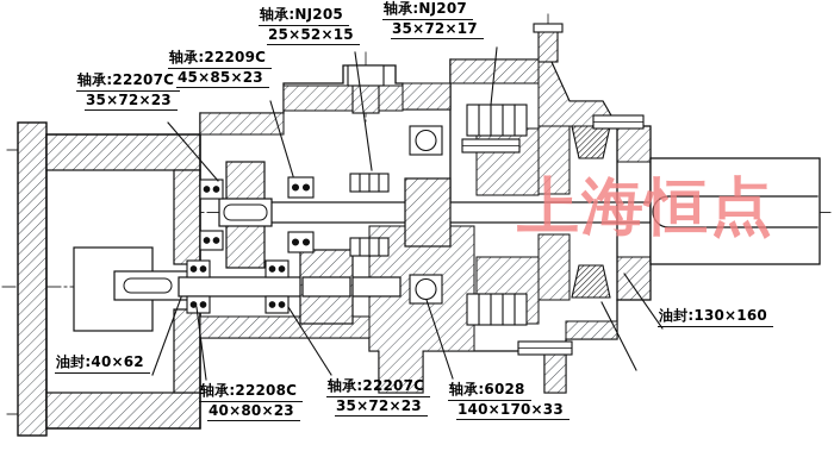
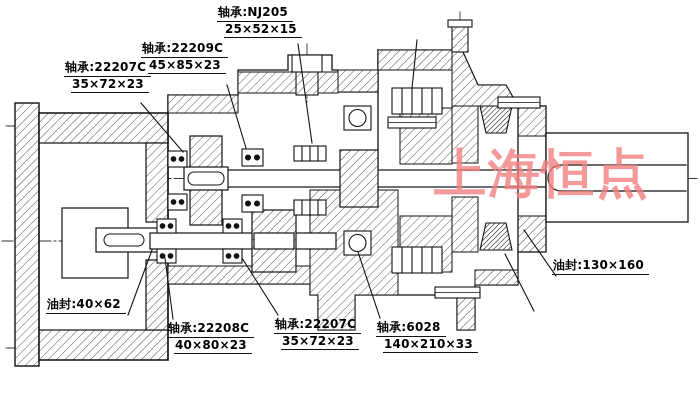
  上海恒点
  轴承:22207C
  35×72×23
  轴承:22209C
  45×85×23
  轴承:NJ205
  25×52×15
- 轴承:NJ207
- 35×72×17
  油封:130×160
  油封:40×62
  轴承:22208C
  40×80×23
  轴承:22207C
  35×72×23
  轴承:6028
- 140×170×33
+ 140×210×33
